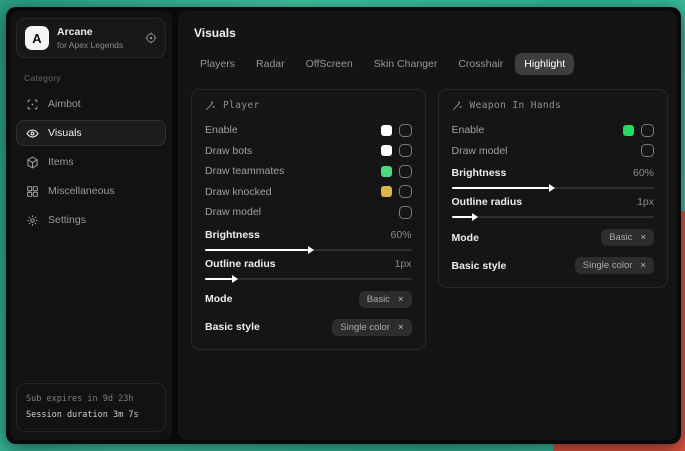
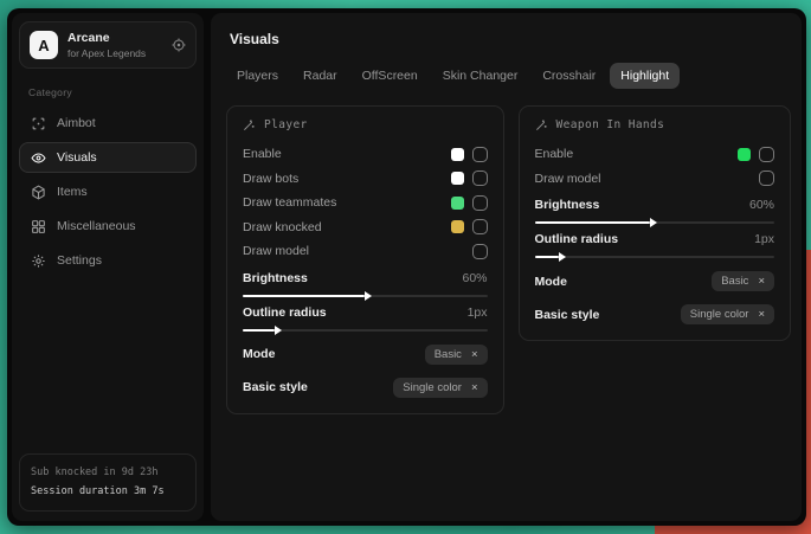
  A
  Arcane
  for Apex Legends
  Category
  Aimbot
  Visuals
  Items
  Miscellaneous
  Settings
- Sub expires in 9d 23h
+ Sub knocked in 9d 23h
  Session duration 3m 7s
  Visuals
  Players
  Radar
  OffScreen
  Skin Changer
  Crosshair
  Highlight
  Player
  Enable
  Draw bots
  Draw teammates
  Draw knocked
  Draw model
  Brightness
  60%
  Outline radius
  1px
  Mode
  Basic
  ×
  Basic style
  Single color
  ×
  Weapon In Hands
  Enable
  Draw model
  Brightness
  60%
  Outline radius
  1px
  Mode
  Basic
  ×
  Basic style
  Single color
  ×
